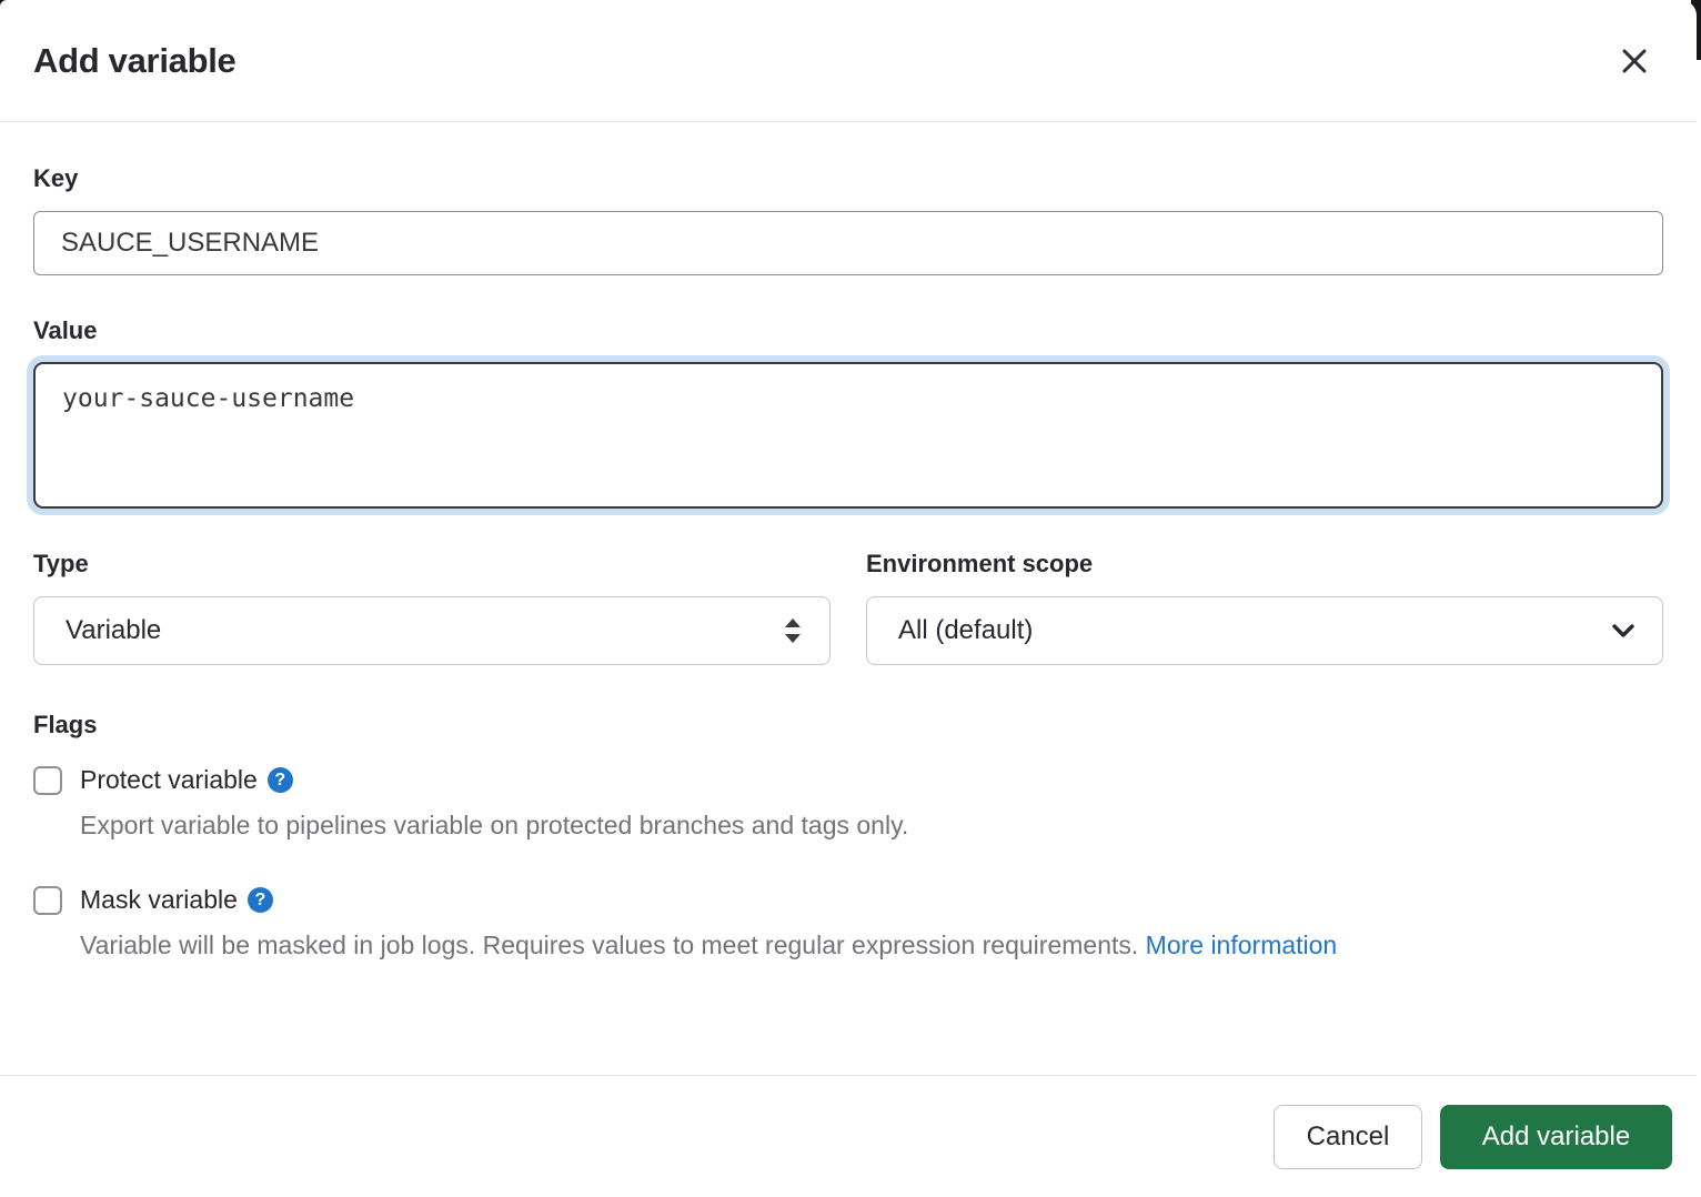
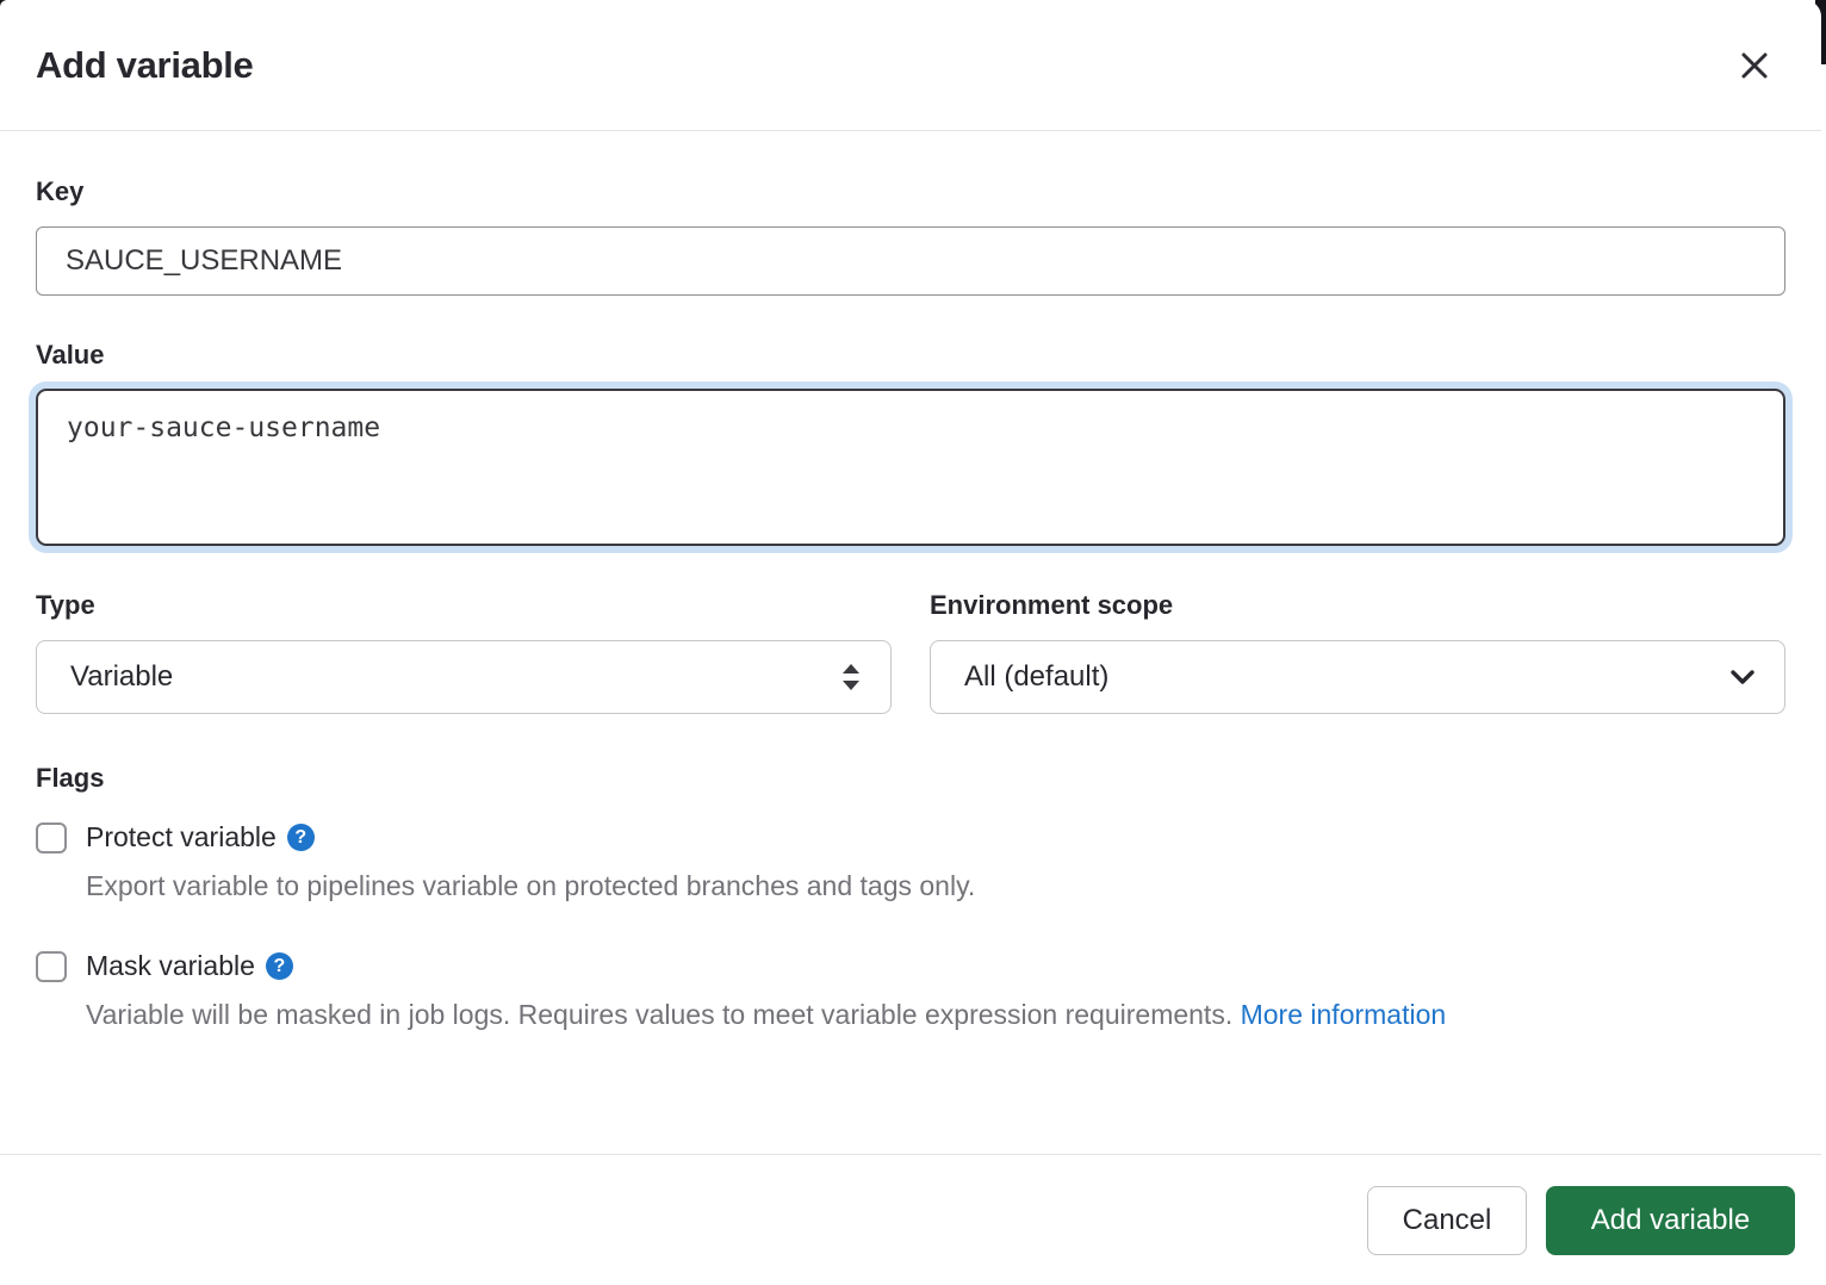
  Add variable
  Key
  SAUCE_USERNAME
  Value
  your-sauce-username
  Type
  Variable
  Environment scope
  All (default)
  Flags
  Protect variable
  ?
  Export variable to pipelines variable on protected branches and tags only.
  Mask variable
  ?
- Variable will be masked in job logs. Requires values to meet regular expression requirements. More information
+ Variable will be masked in job logs. Requires values to meet variable expression requirements. More information
  Cancel
  Add variable
